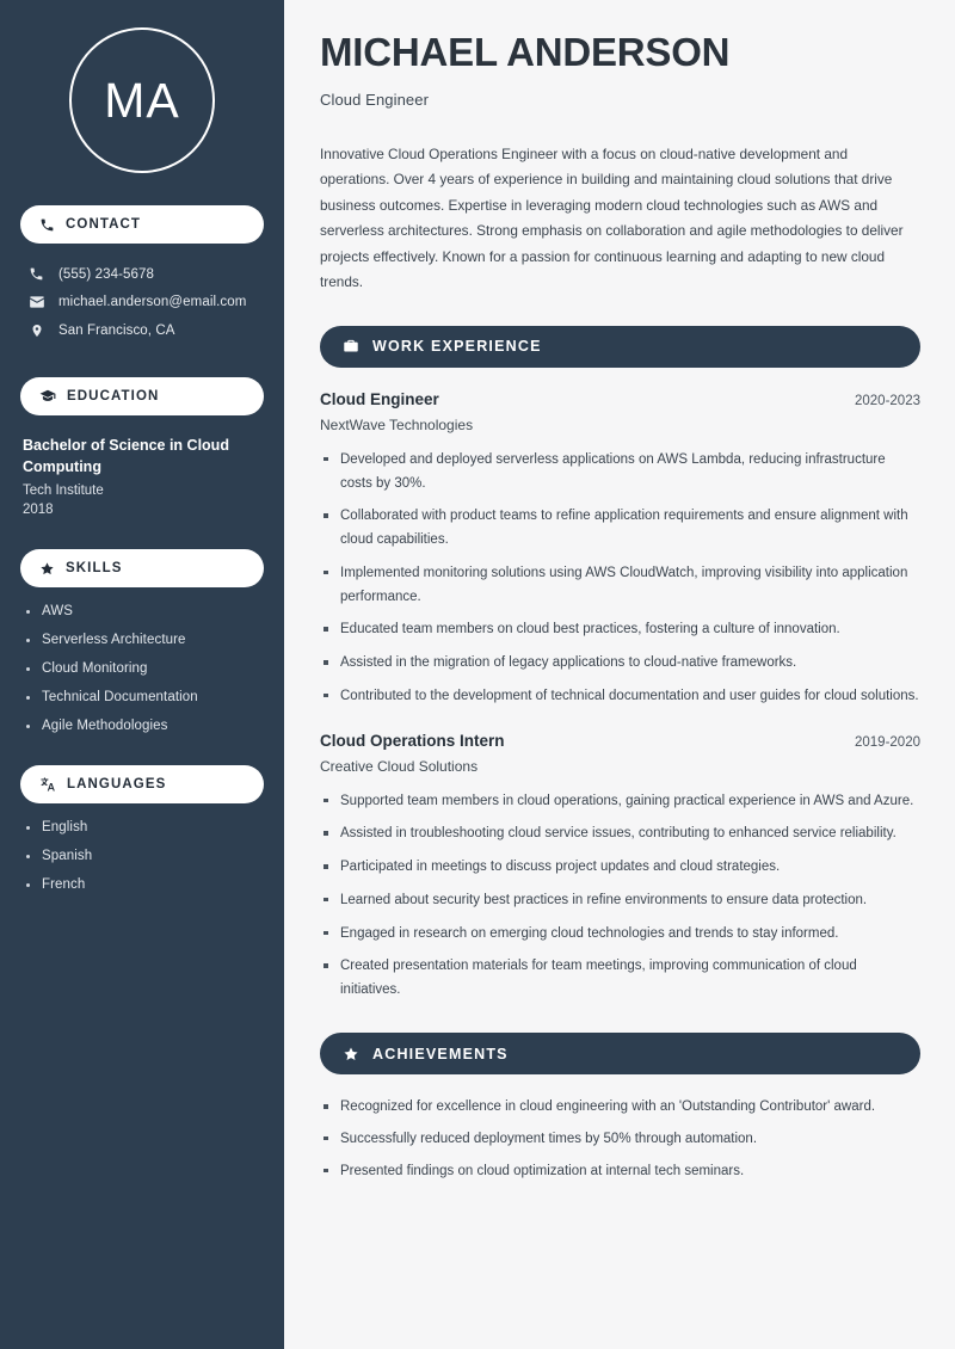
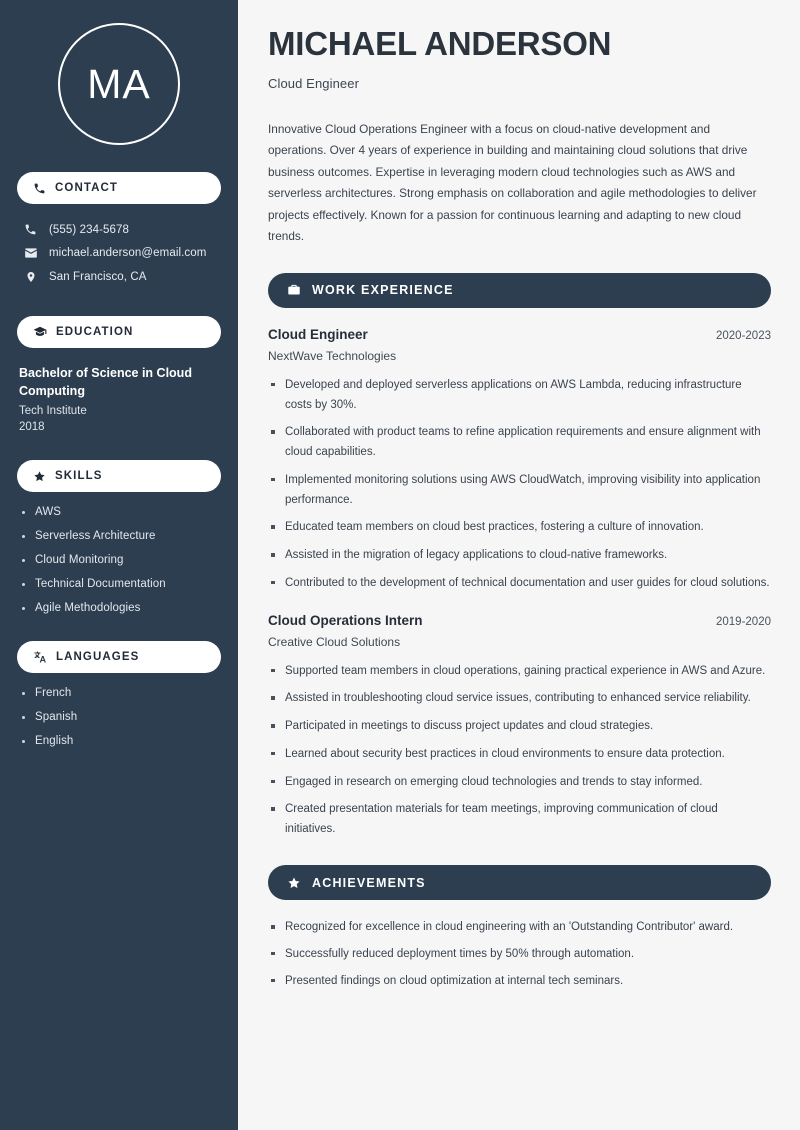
  MA
  CONTACT
  (555) 234-5678
  michael.anderson@email.com
  San Francisco, CA
  EDUCATION
  Bachelor of Science in Cloud Computing
  Tech Institute
  2018
  SKILLS
  AWS
  Serverless Architecture
  Cloud Monitoring
  Technical Documentation
  Agile Methodologies
  LANGUAGES
- English
+ French
  Spanish
- French
+ English
  MICHAEL ANDERSON
  Cloud Engineer
  Innovative Cloud Operations Engineer with a focus on cloud-native development and operations. Over 4 years of experience in building and maintaining cloud solutions that drive business outcomes. Expertise in leveraging modern cloud technologies such as AWS and serverless architectures. Strong emphasis on collaboration and agile methodologies to deliver projects effectively. Known for a passion for continuous learning and adapting to new cloud trends.
  WORK EXPERIENCE
  Cloud Engineer
  2020-2023
  NextWave Technologies
  Developed and deployed serverless applications on AWS Lambda, reducing infrastructure costs by 30%.
  Collaborated with product teams to refine application requirements and ensure alignment with cloud capabilities.
  Implemented monitoring solutions using AWS CloudWatch, improving visibility into application performance.
  Educated team members on cloud best practices, fostering a culture of innovation.
  Assisted in the migration of legacy applications to cloud-native frameworks.
  Contributed to the development of technical documentation and user guides for cloud solutions.
  Cloud Operations Intern
  2019-2020
  Creative Cloud Solutions
  Supported team members in cloud operations, gaining practical experience in AWS and Azure.
  Assisted in troubleshooting cloud service issues, contributing to enhanced service reliability.
  Participated in meetings to discuss project updates and cloud strategies.
- Learned about security best practices in refine environments to ensure data protection.
+ Learned about security best practices in cloud environments to ensure data protection.
  Engaged in research on emerging cloud technologies and trends to stay informed.
  Created presentation materials for team meetings, improving communication of cloud initiatives.
  ACHIEVEMENTS
  Recognized for excellence in cloud engineering with an 'Outstanding Contributor' award.
  Successfully reduced deployment times by 50% through automation.
  Presented findings on cloud optimization at internal tech seminars.
